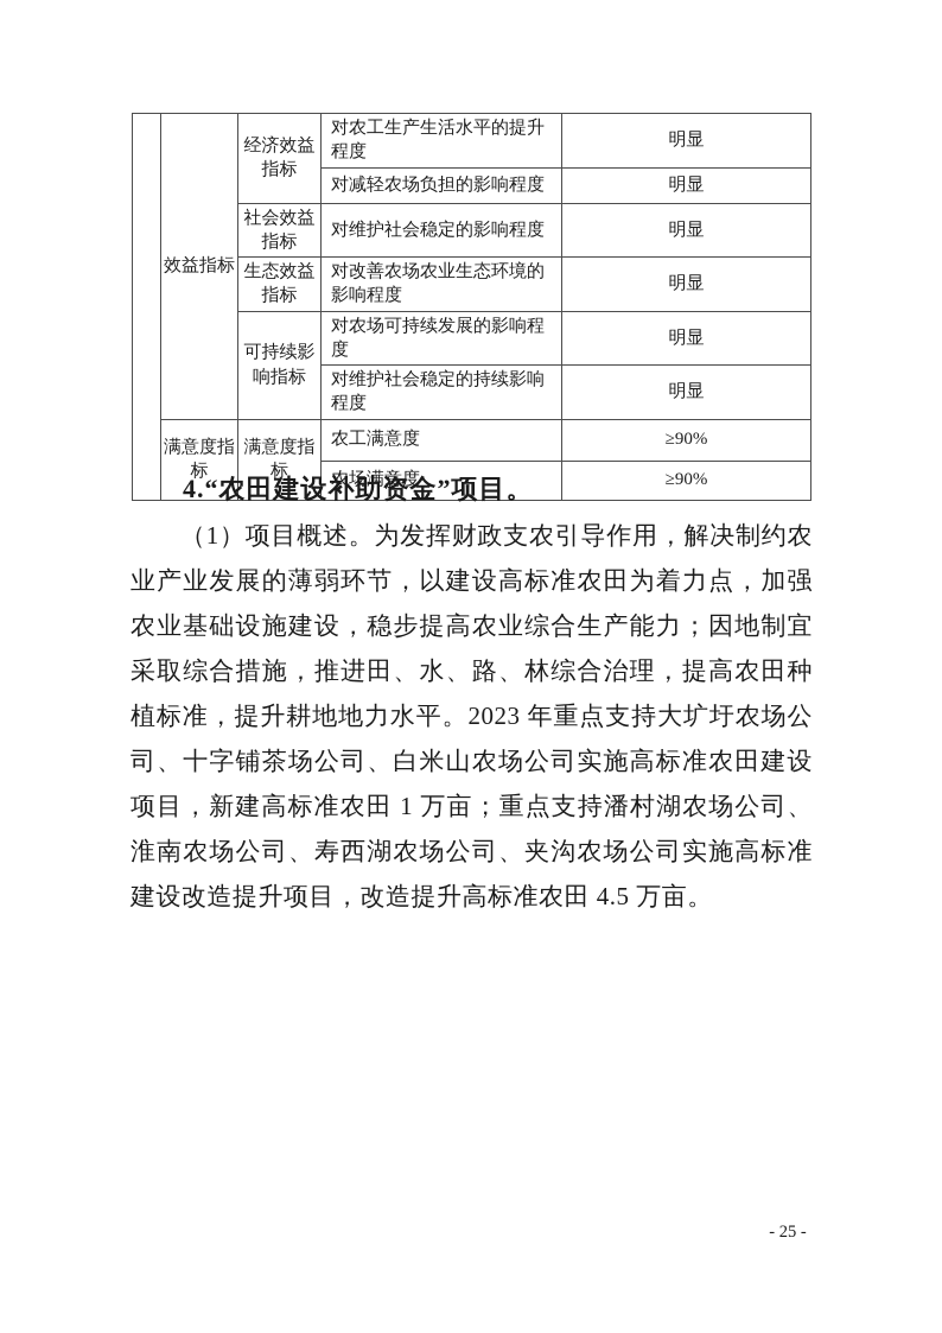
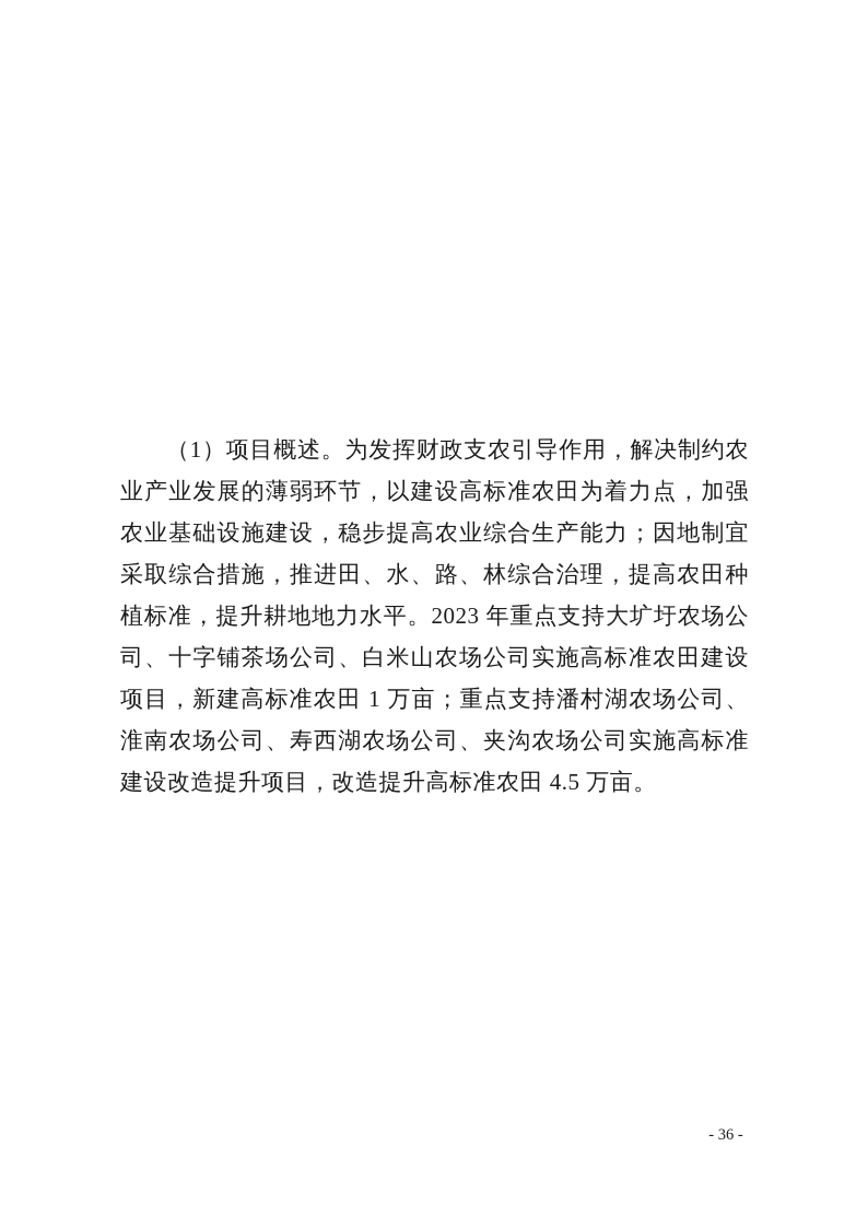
- 	效益指标	经济效益指标	对农工生产生活水平的提升程度	明显
- 对减轻农场负担的影响程度	明显
- 社会效益指标	对维护社会稳定的影响程度	明显
- 生态效益指标	对改善农场农业生态环境的影响程度	明显
- 可持续影响指标	对农场可持续发展的影响程度	明显
- 对维护社会稳定的持续影响程度	明显
- 满意度指标	满意度指标	农工满意度	≥90%
- 农场满意度	≥90%
- 4.“农田建设补助资金”项目。
  （1）项目概述。为发挥财政支农引导作用，解决制约农业产业发展的薄弱环节，以建设高标准农田为着力点，加强农业基础设施建设，稳步提高农业综合生产能力；因地制宜采取综合措施，推进田、水、路、林综合治理，提高农田种植标准，提升耕地地力水平。2023 年重点支持大圹圩农场公司、十字铺茶场公司、白米山农场公司实施高标准农田建设项目，新建高标准农田 1 万亩；重点支持潘村湖农场公司、淮南农场公司、寿西湖农场公司、夹沟农场公司实施高标准建设改造提升项目，改造提升高标准农田 4.5 万亩。
- - 25 -
+ - 36 -
